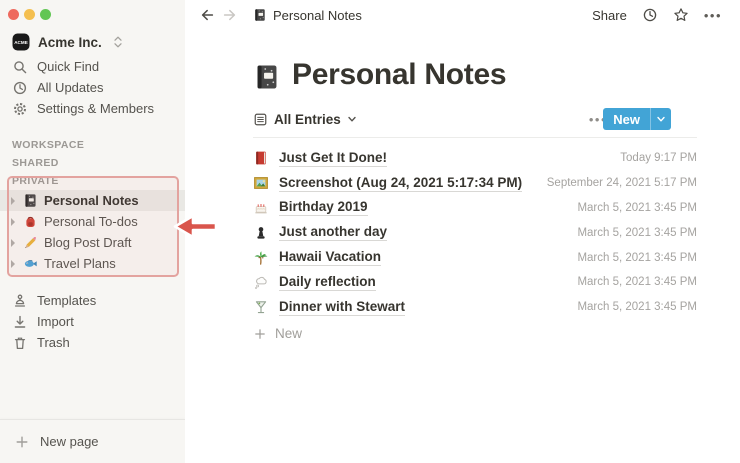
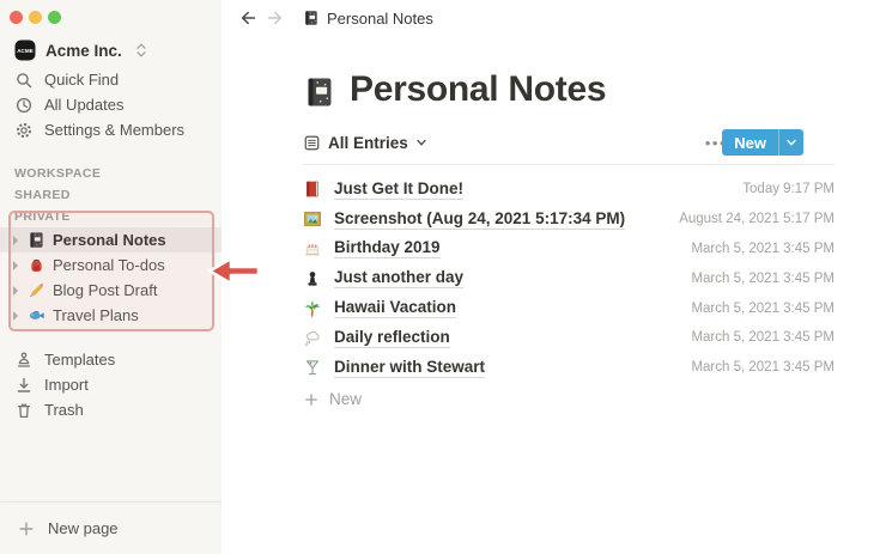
  Acme Inc.
  Quick Find
  All Updates
  Settings & Members
  WORKSPACE
  SHARED
  PRIVATE
  Personal Notes
  Personal To-dos
  Blog Post Draft
  Travel Plans
  Templates
  Import
  Trash
  New page
  Personal Notes
- Share
- •••
  Personal Notes
  All Entries
  New
  Just Get It Done!
  Today 9:17 PM
  Screenshot (Aug 24, 2021 5:17:34 PM)
- September 24, 2021 5:17 PM
+ August 24, 2021 5:17 PM
  Birthday 2019
  March 5, 2021 3:45 PM
  Just another day
  March 5, 2021 3:45 PM
  Hawaii Vacation
  March 5, 2021 3:45 PM
  Daily reflection
  March 5, 2021 3:45 PM
  Dinner with Stewart
  March 5, 2021 3:45 PM
  New
